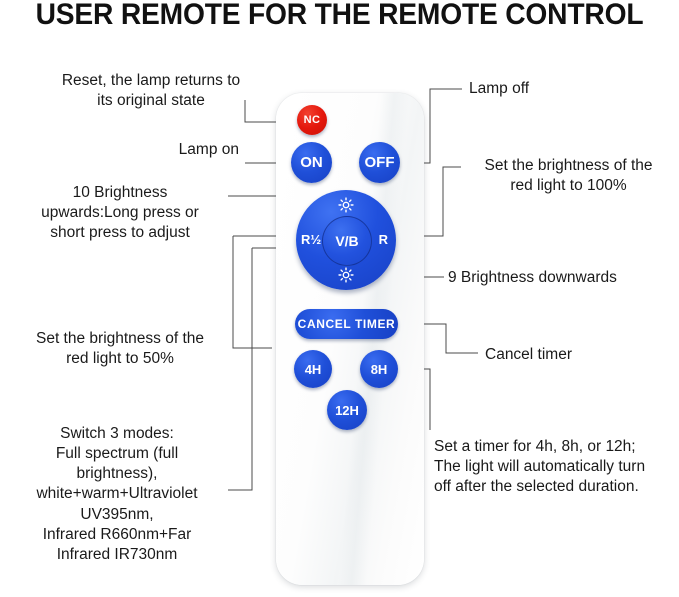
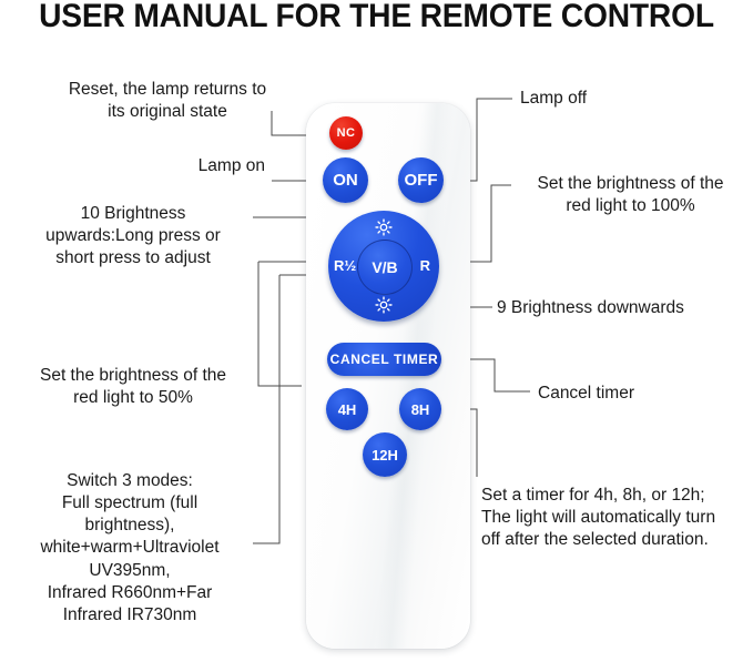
- USER REMOTE FOR THE REMOTE CONTROL
+ USER MANUAL FOR THE REMOTE CONTROL
  NC
  ON
  OFF
  R½
  R
  V/B
  CANCEL TIMER
  4H
  8H
  12H
  Reset, the lamp returns to
  its original state
  Lamp on
  10 Brightness
  upwards:Long press or
  short press to adjust
  Set the brightness of the
  red light to 50%
  Switch 3 modes:
  Full spectrum (full
  brightness),
  white+warm+Ultraviolet
  UV395nm,
  Infrared R660nm+Far
  Infrared IR730nm
  Lamp off
  Set the brightness of the
  red light to 100%
  9 Brightness downwards
  Cancel timer
  Set a timer for 4h, 8h, or 12h;
  The light will automatically turn
  off after the selected duration.
